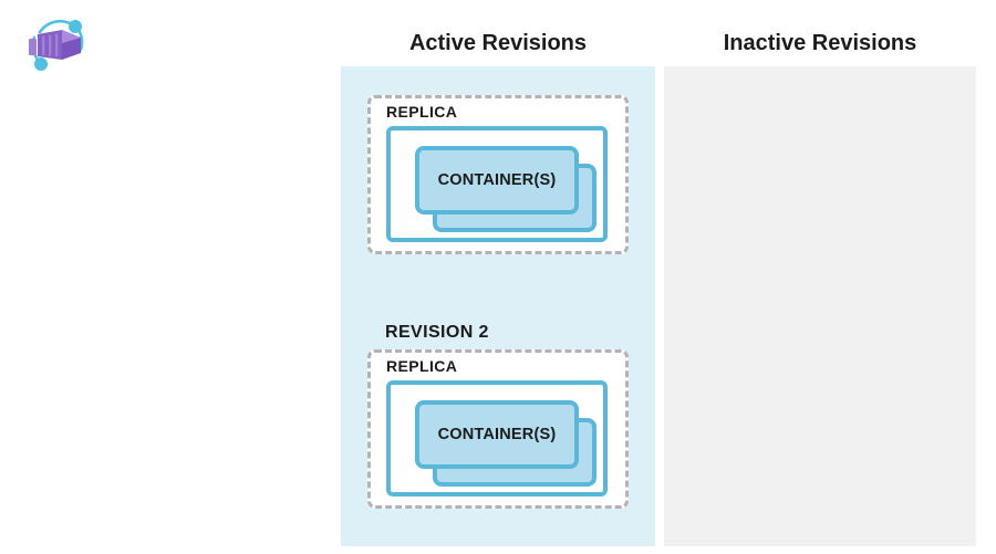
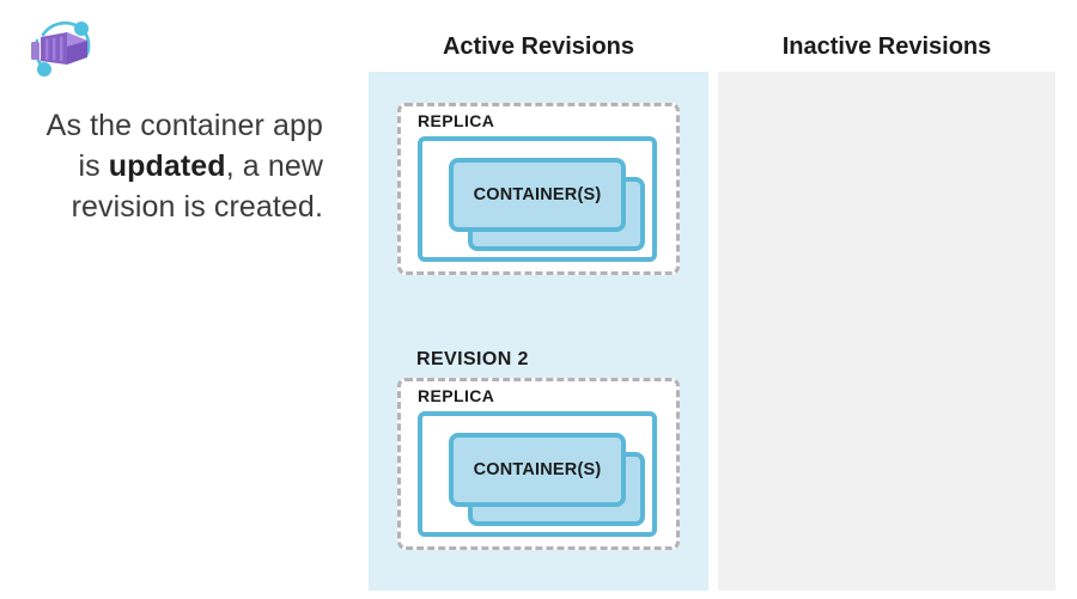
+ As the container app is updated, a new revision is created.
  Active Revisions
  Inactive Revisions
  REPLICA
  CONTAINER(S)
  REVISION 2
  REPLICA
  CONTAINER(S)
